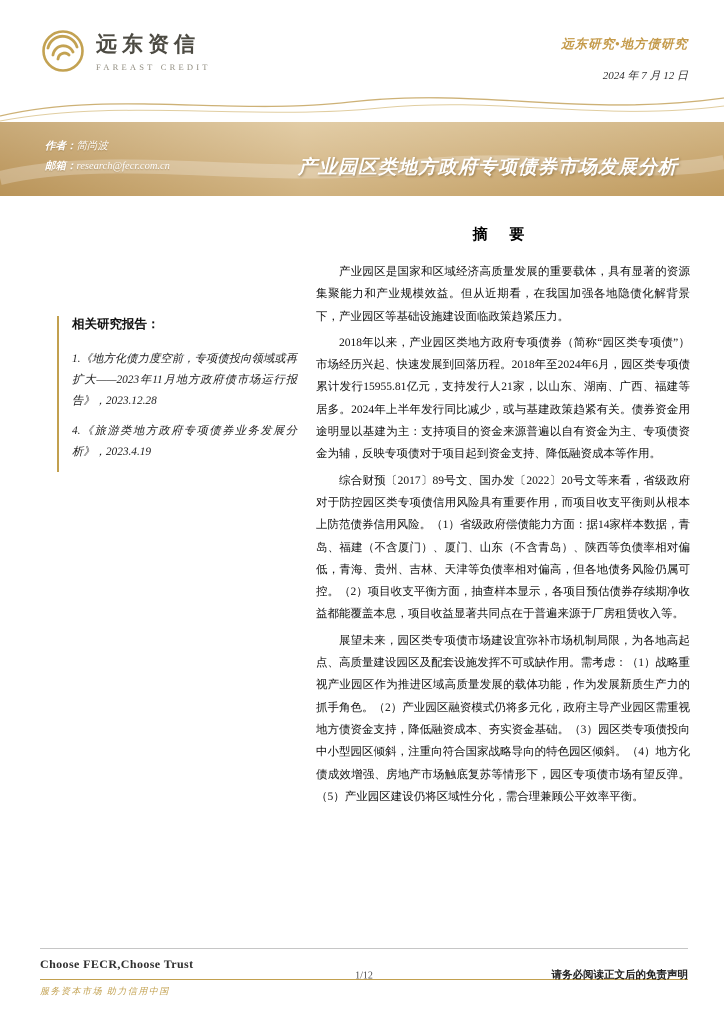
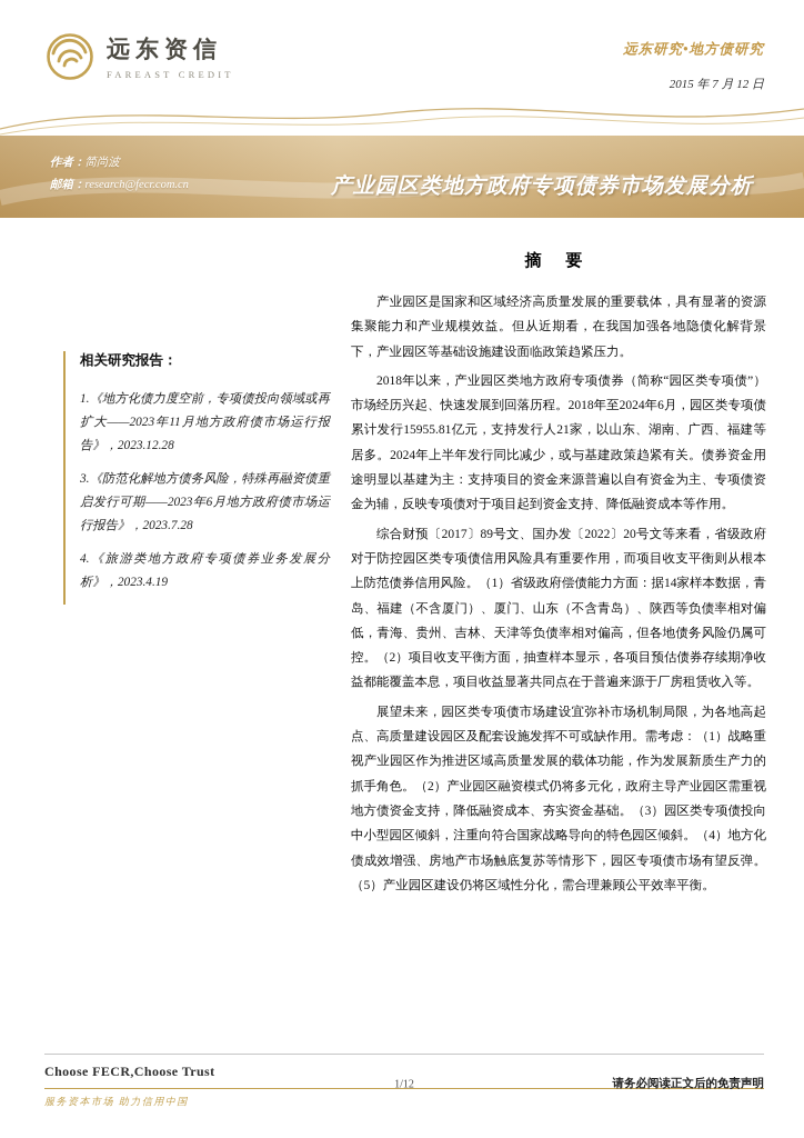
  远东资信
  FAREAST CREDIT
  远东研究•地方债研究
- 2024 年 7 月 12 日
+ 2015 年 7 月 12 日
  作者：简尚波
  邮箱：research@fecr.com.cn
  产业园区类地方政府专项债券市场发展分析
  相关研究报告：
  1.《地方化债力度空前，专项债投向领域或再扩大——2023年11月地方政府债市场运行报告》，2023.12.28
+ 3.《防范化解地方债务风险，特殊再融资债重启发行可期——2023年6月地方政府债市场运行报告》，2023.7.28
  4.《旅游类地方政府专项债券业务发展分析》，2023.4.19
  摘 要
  产业园区是国家和区域经济高质量发展的重要载体，具有显著的资源集聚能力和产业规模效益。但从近期看，在我国加强各地隐债化解背景下，产业园区等基础设施建设面临政策趋紧压力。
  2018年以来，产业园区类地方政府专项债券（简称“园区类专项债”）市场经历兴起、快速发展到回落历程。2018年至2024年6月，园区类专项债累计发行15955.81亿元，支持发行人21家，以山东、湖南、广西、福建等居多。2024年上半年发行同比减少，或与基建政策趋紧有关。债券资金用途明显以基建为主：支持项目的资金来源普遍以自有资金为主、专项债资金为辅，反映专项债对于项目起到资金支持、降低融资成本等作用。
  综合财预〔2017〕89号文、国办发〔2022〕20号文等来看，省级政府对于防控园区类专项债信用风险具有重要作用，而项目收支平衡则从根本上防范债券信用风险。（1）省级政府偿债能力方面：据14家样本数据，青岛、福建（不含厦门）、厦门、山东（不含青岛）、陕西等负债率相对偏低，青海、贵州、吉林、天津等负债率相对偏高，但各地债务风险仍属可控。（2）项目收支平衡方面，抽查样本显示，各项目预估债券存续期净收益都能覆盖本息，项目收益显著共同点在于普遍来源于厂房租赁收入等。
  展望未来，园区类专项债市场建设宜弥补市场机制局限，为各地高起点、高质量建设园区及配套设施发挥不可或缺作用。需考虑：（1）战略重视产业园区作为推进区域高质量发展的载体功能，作为发展新质生产力的抓手角色。（2）产业园区融资模式仍将多元化，政府主导产业园区需重视地方债资金支持，降低融资成本、夯实资金基础。（3）园区类专项债投向中小型园区倾斜，注重向符合国家战略导向的特色园区倾斜。（4）地方化债成效增强、房地产市场触底复苏等情形下，园区专项债市场有望反弹。（5）产业园区建设仍将区域性分化，需合理兼顾公平效率平衡。
  Choose FECR,Choose Trust
  服务资本市场 助力信用中国
  1/12
  请务必阅读正文后的免责声明
